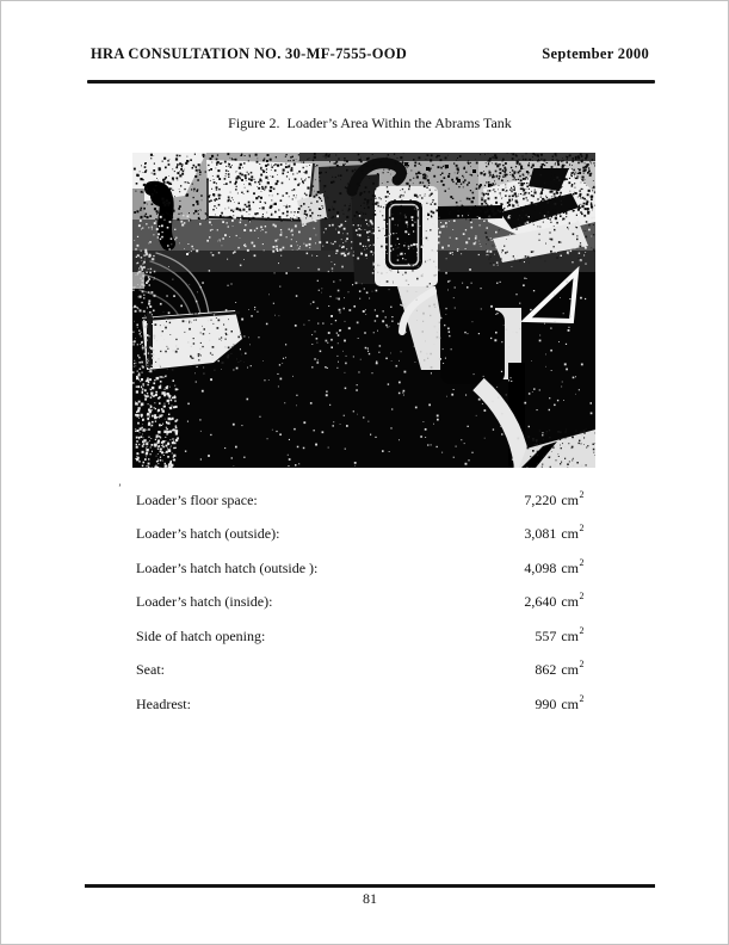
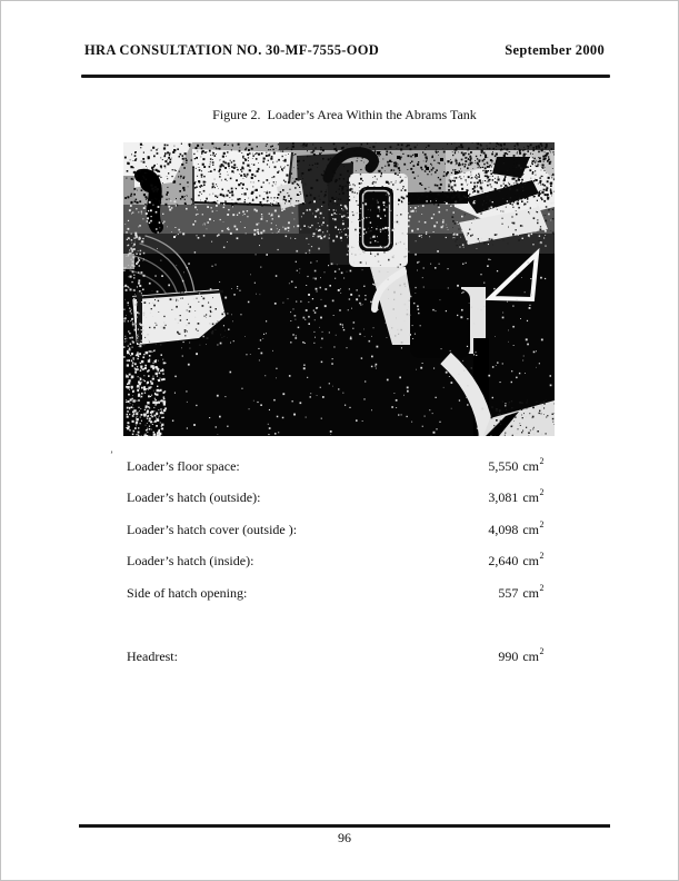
  HRA CONSULTATION NO. 30-MF-7555-OOD
  September 2000
  Figure 2. Loader’s Area Within the Abrams Tank
  ’
  Loader’s floor space:
- 7,220 cm2
+ 5,550 cm2
  Loader’s hatch (outside):
  3,081 cm2
- Loader’s hatch hatch (outside ):
+ Loader’s hatch cover (outside ):
  4,098 cm2
  Loader’s hatch (inside):
  2,640 cm2
  Side of hatch opening:
  557 cm2
- Seat:
- 862 cm2
  Headrest:
  990 cm2
- 81
+ 96
